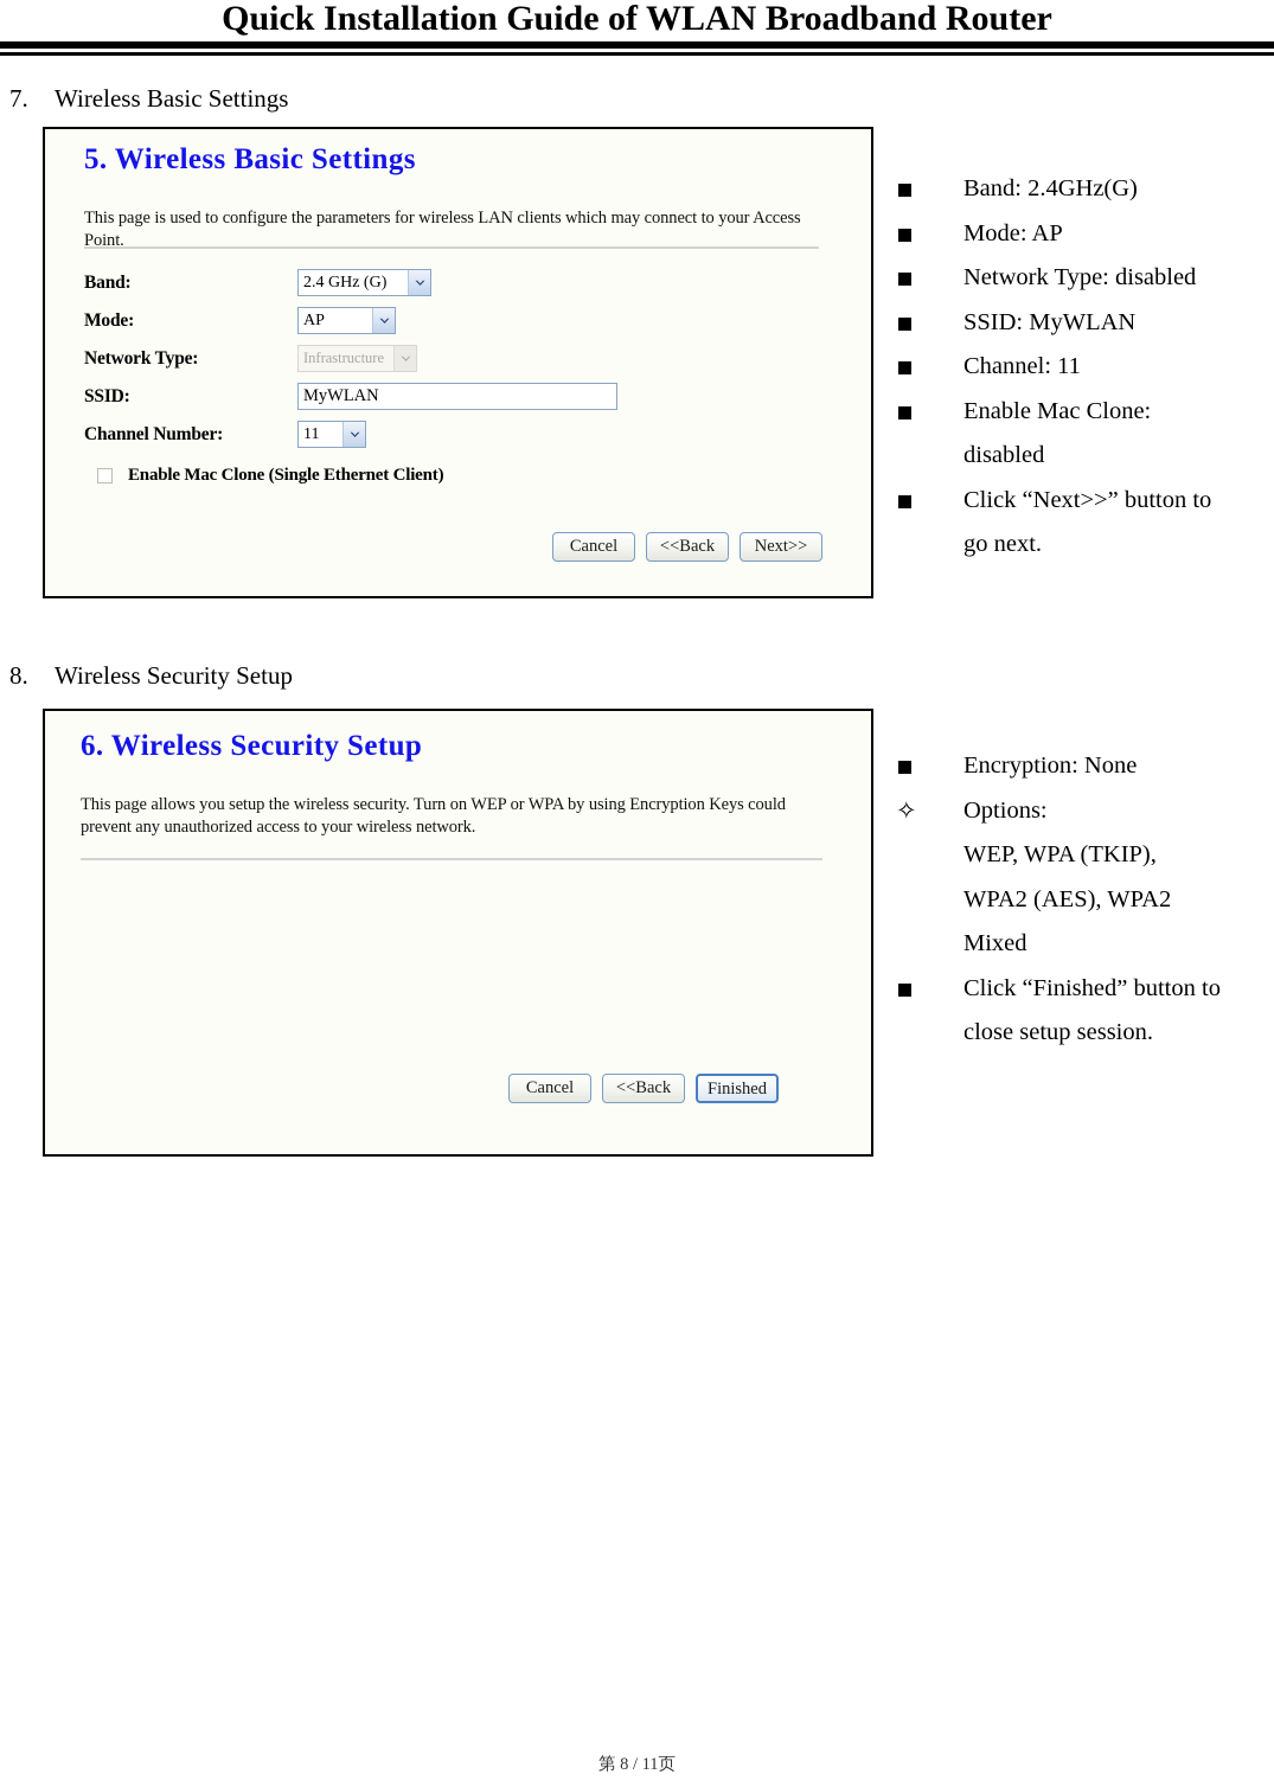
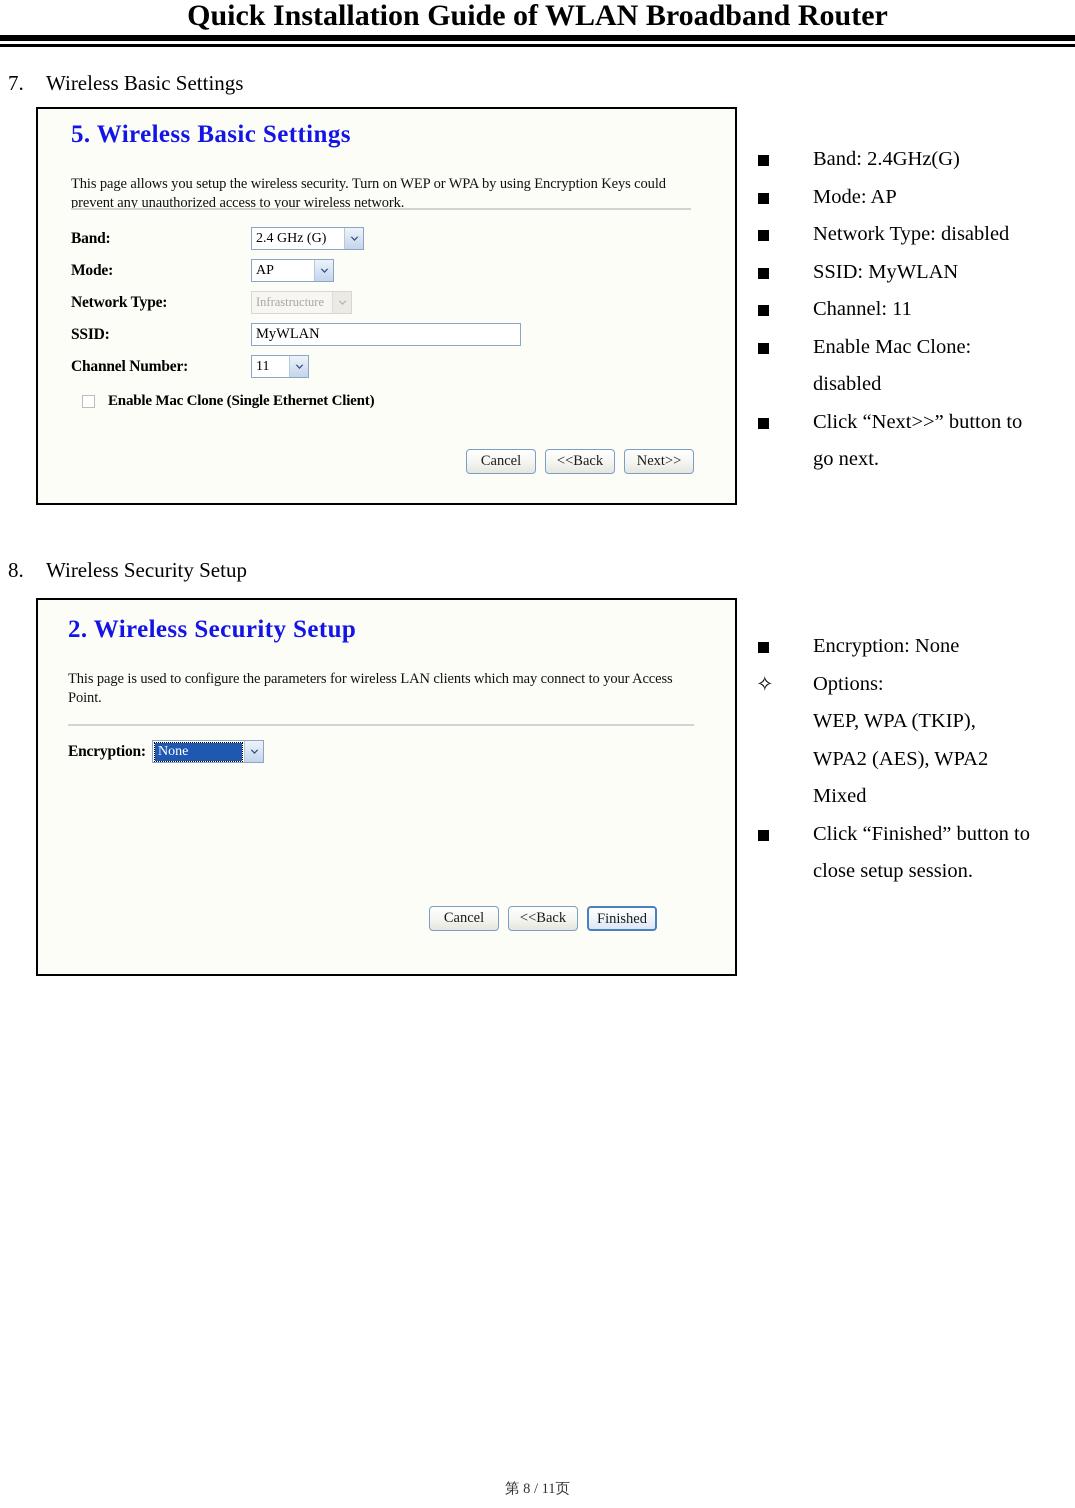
  Quick Installation Guide of WLAN Broadband Router
  7. Wireless Basic Settings
  5. Wireless Basic Settings
- This page is used to configure the parameters for wireless LAN clients which may connect to your Access Point.
+ This page allows you setup the wireless security. Turn on WEP or WPA by using Encryption Keys could prevent any unauthorized access to your wireless network.
  Band:
  2.4 GHz (G)
  Mode:
  AP
  Network Type:
  Infrastructure
  SSID:
  MyWLAN
  Channel Number:
  11
  Enable Mac Clone (Single Ethernet Client)
  Cancel
  <<Back
  Next>>
  Band: 2.4GHz(G)
  Mode: AP
  Network Type: disabled
  SSID: MyWLAN
  Channel: 11
  Enable Mac Clone:
  disabled
  Click “Next>>” button to
  go next.
  8. Wireless Security Setup
- 6. Wireless Security Setup
+ 2. Wireless Security Setup
- This page allows you setup the wireless security. Turn on WEP or WPA by using Encryption Keys could prevent any unauthorized access to your wireless network.
+ This page is used to configure the parameters for wireless LAN clients which may connect to your Access Point.
+ Encryption:
+ None
  Cancel
  <<Back
  Finished
  Encryption: None
  Options:
  WEP, WPA (TKIP),
  WPA2 (AES), WPA2
  Mixed
  Click “Finished” button to
  close setup session.
  第 8 / 11页
